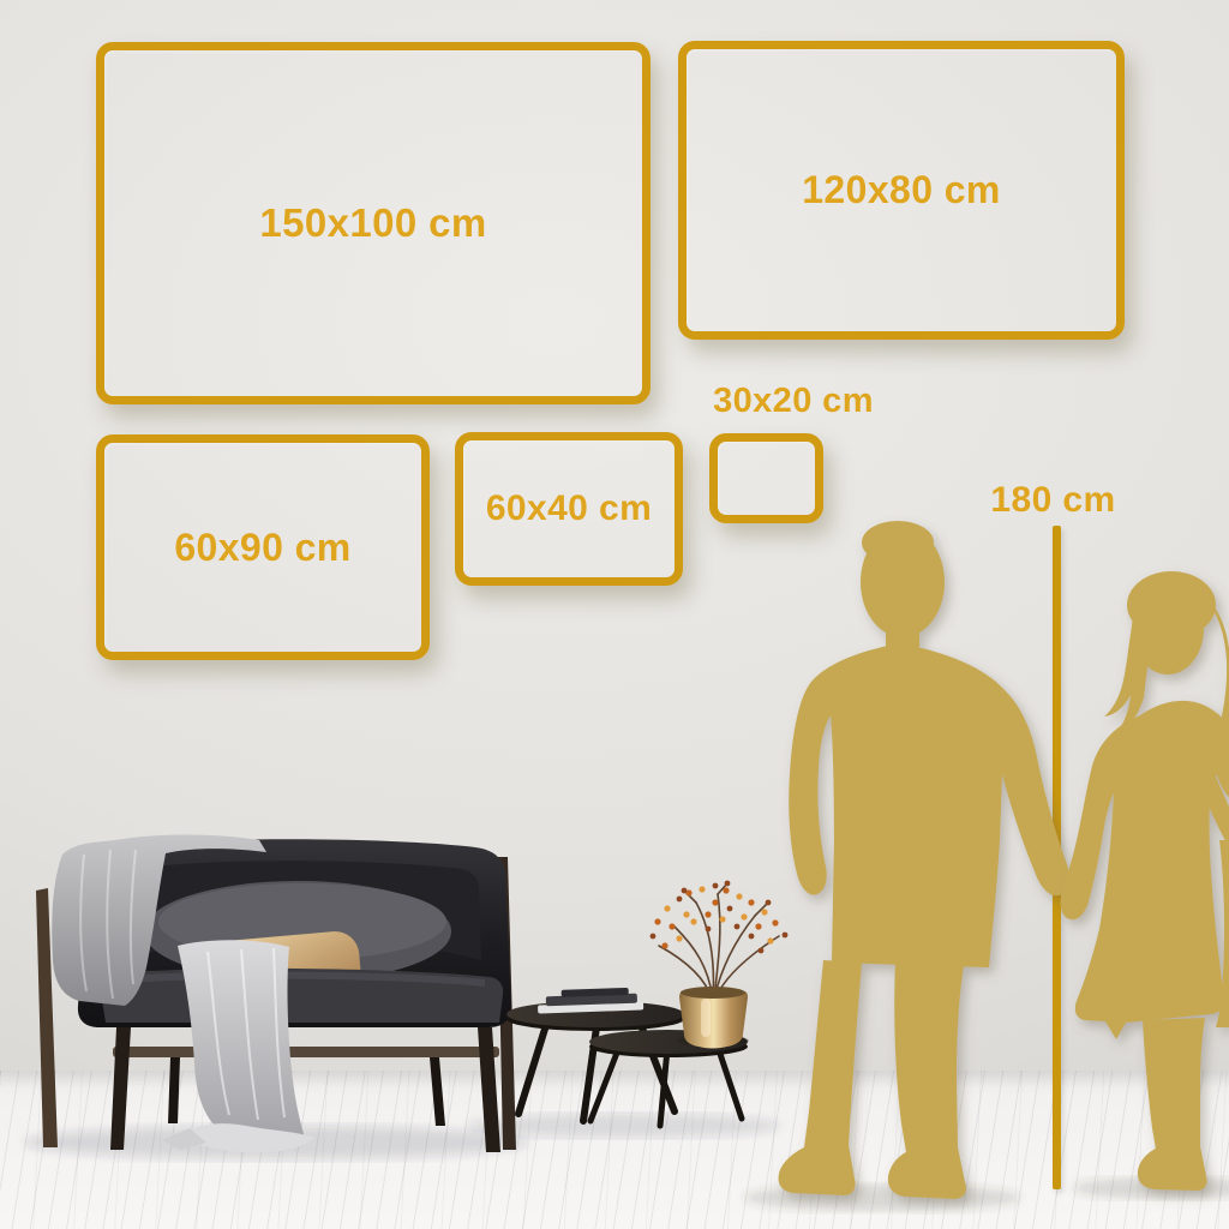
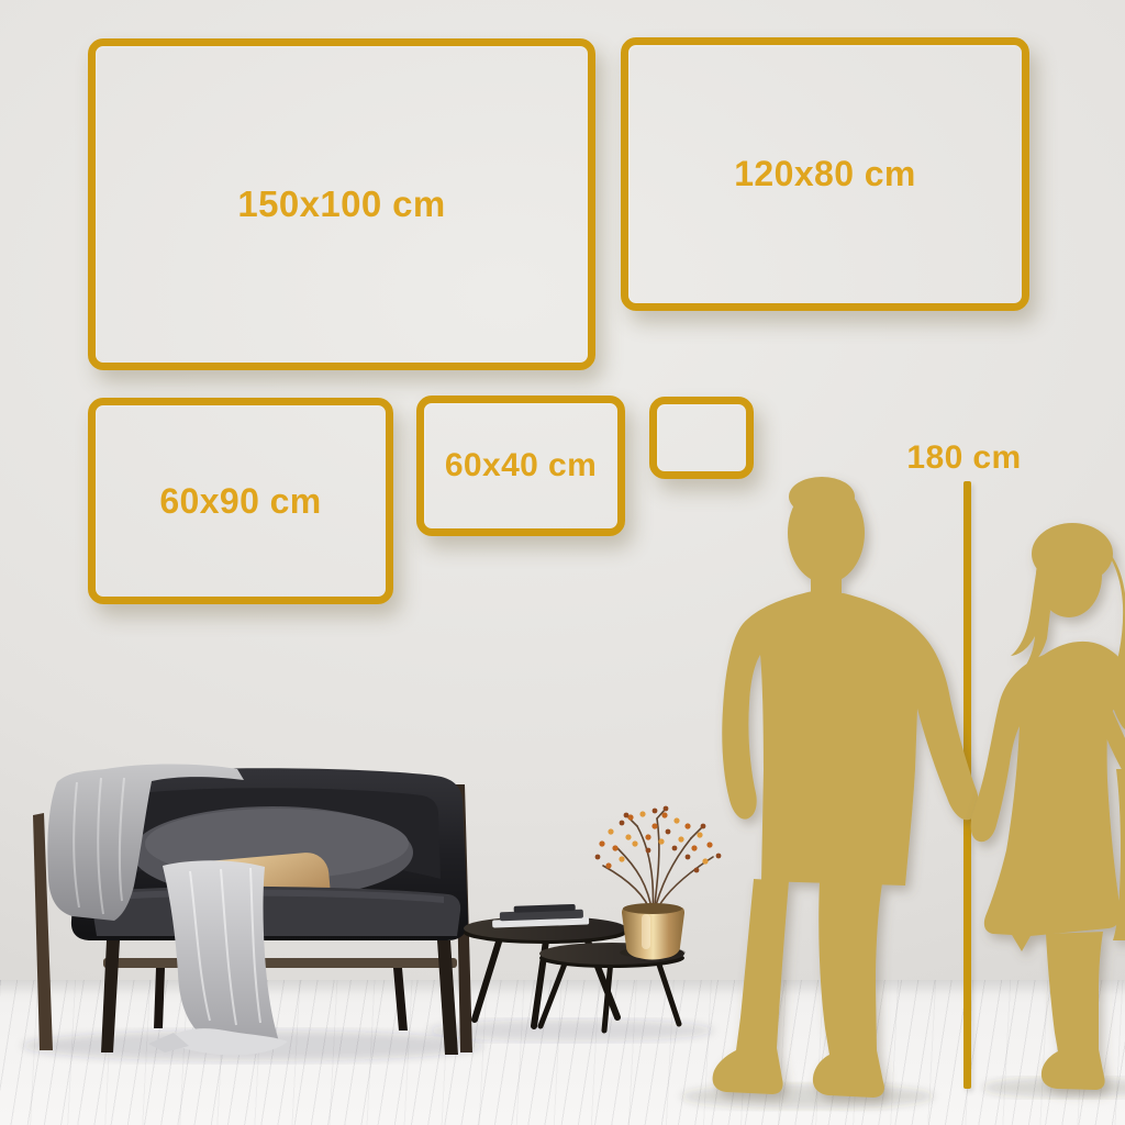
  150x100 cm
  120x80 cm
  60x90 cm
  60x40 cm
- 30x20 cm
  180 cm
